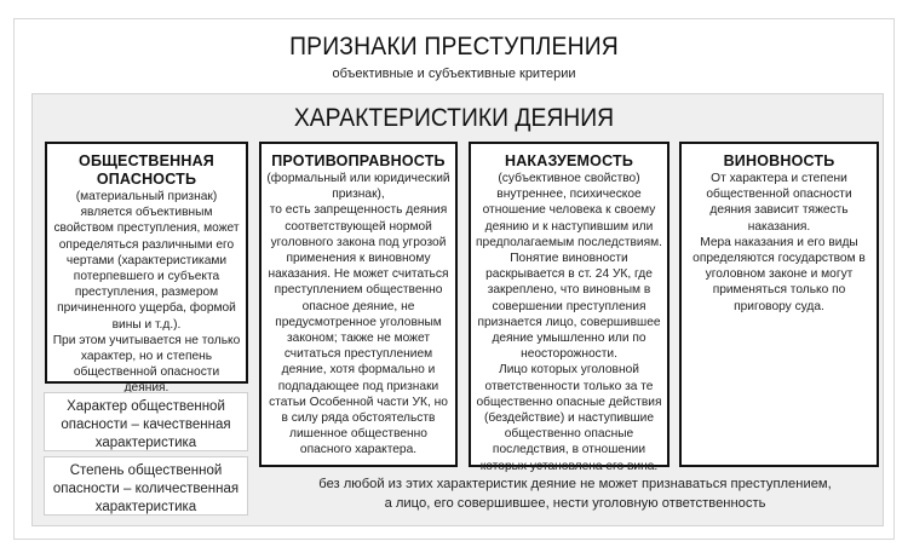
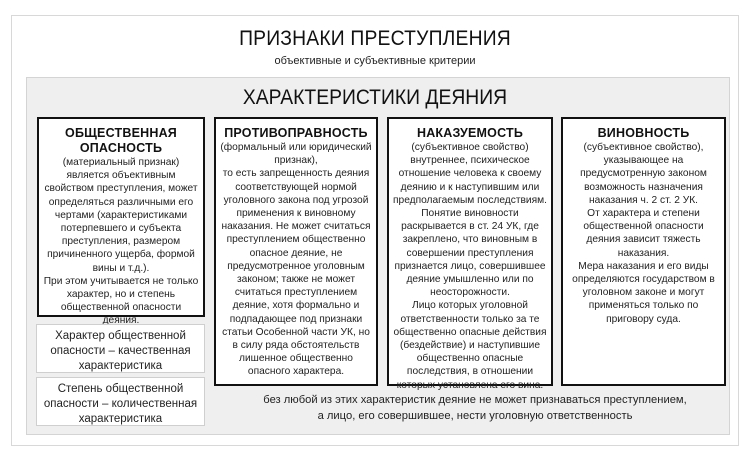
  ПРИЗНАКИ ПРЕСТУПЛЕНИЯ
  объективные и субъективные критерии
  ХАРАКТЕРИСТИКИ ДЕЯНИЯ
  ОБЩЕСТВЕННАЯ ОПАСНОСТЬ
  (материальный признак) является объективным свойством преступления, может определяться различными его чертами (характеристиками потерпевшего и субъекта преступления, размером причиненного ущерба, формой вины и т.д.).
  При этом учитывается не только характер, но и степень общественной опасности деяния.
  ПРОТИВОПРАВНОСТЬ
  (формальный или юридический признак),
  то есть запрещенность деяния соответствующей нормой уголовного закона под угрозой применения к виновному наказания. Не может считаться преступлением общественно опасное деяние, не предусмотренное уголовным законом; также не может считаться преступлением деяние, хотя формально и подпадающее под признаки статьи Особенной части УК, но в силу ряда обстоятельств лишенное общественно опасного характера.
  НАКАЗУЕМОСТЬ
  (субъективное свойство) внутреннее, психическое отношение человека к своему деянию и к наступившим или предполагаемым последствиям.
  Понятие виновности раскрывается в ст. 24 УК, где закреплено, что виновным в совершении преступления признается лицо, совершившее деяние умышленно или по неосторожности.
  Лицо которых уголовной ответственности только за те общественно опасные действия (бездействие) и наступившие общественно опасные последствия, в отношении которых установлена его вина.
  ВИНОВНОСТЬ
+ (субъективное свойство), указывающее на предусмотренную законом возможность назначения наказания ч. 2 ст. 2 УК.
  От характера и степени общественной опасности деяния зависит тяжесть наказания.
  Мера наказания и его виды определяются государством в уголовном законе и могут применяться только по приговору суда.
  Характер общественной опасности – качественная характеристика
  Степень общественной опасности – количественная характеристика
  без любой из этих характеристик деяние не может признаваться преступлением,
  а лицо, его совершившее, нести уголовную ответственность
